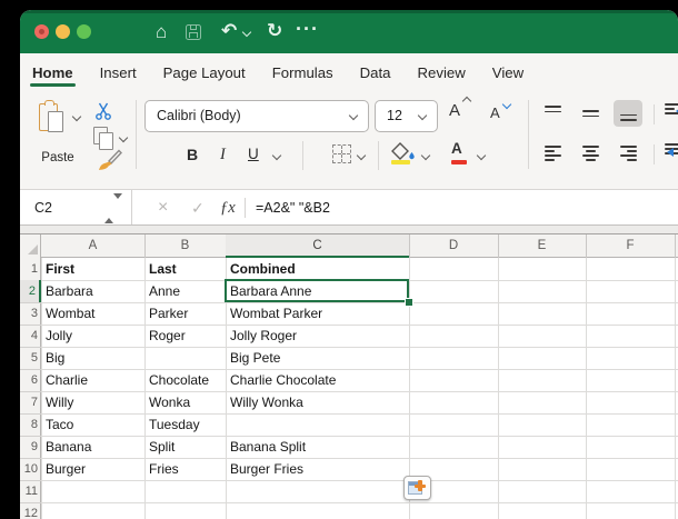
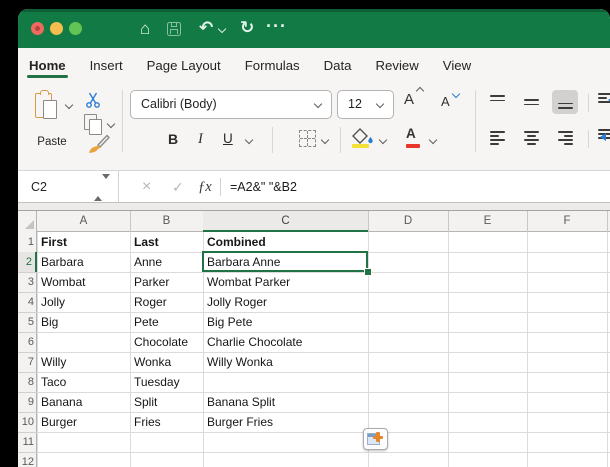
  ⌂
  ↶
  ↻
  ···
  Home
  Insert
  Page Layout
  Formulas
  Data
  Review
  View
  Paste
  Calibri (Body)
  12
  A
  A
  B
  I
  U
  A
  C2
  ×
  ✓
  ƒx
  =A2&" "&B2
  A
  B
  C
  D
  E
  F
  1
  First
  Last
  Combined
  2
  Barbara
  Anne
  Barbara Anne
  3
  Wombat
  Parker
  Wombat Parker
  4
  Jolly
  Roger
  Jolly Roger
  5
  Big
+ Pete
  Big Pete
  6
- Charlie
  Chocolate
  Charlie Chocolate
  7
  Willy
  Wonka
  Willy Wonka
  8
  Taco
  Tuesday
  9
  Banana
  Split
  Banana Split
  10
  Burger
  Fries
  Burger Fries
  11
  12
